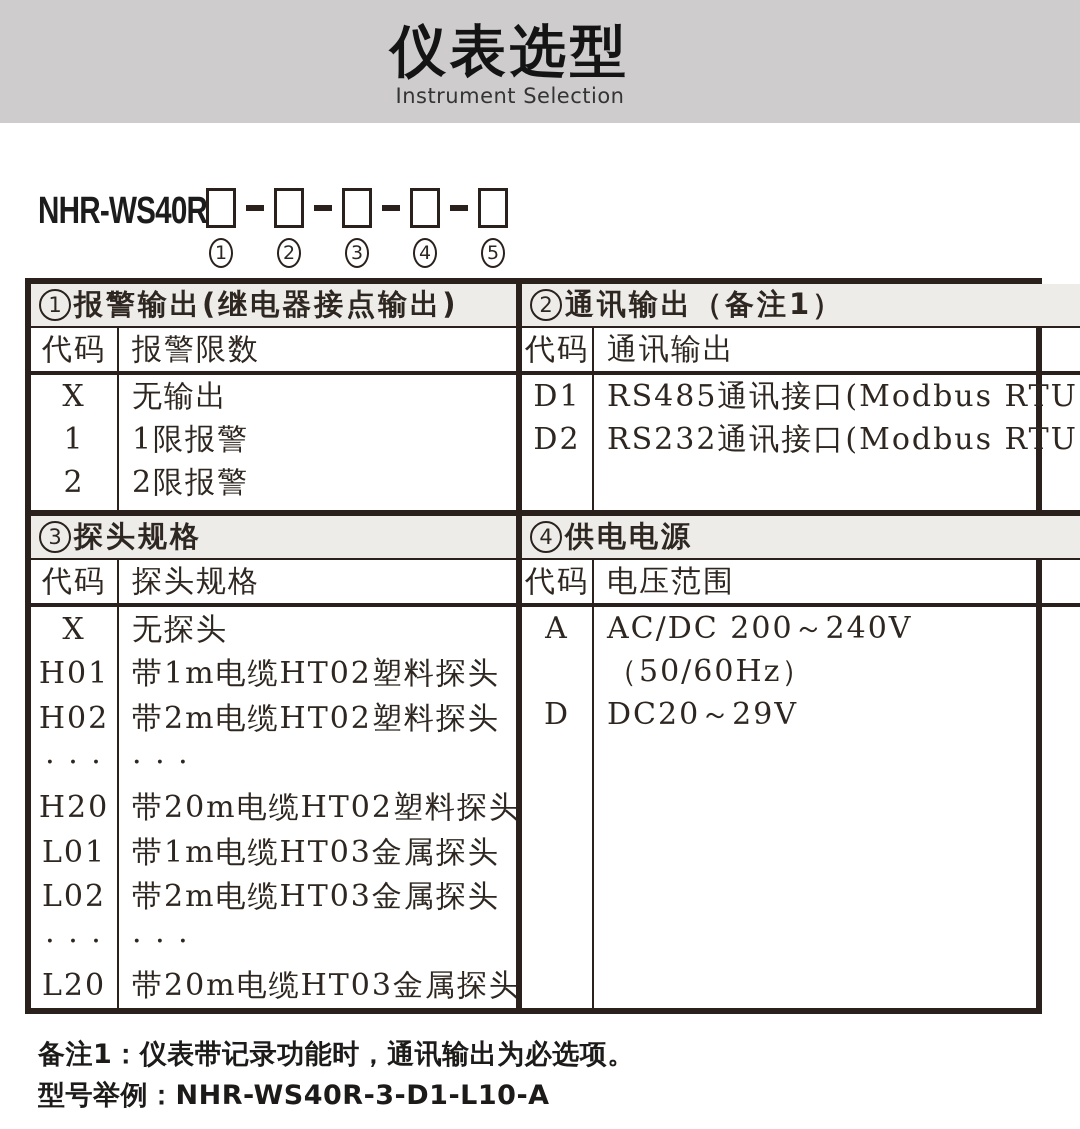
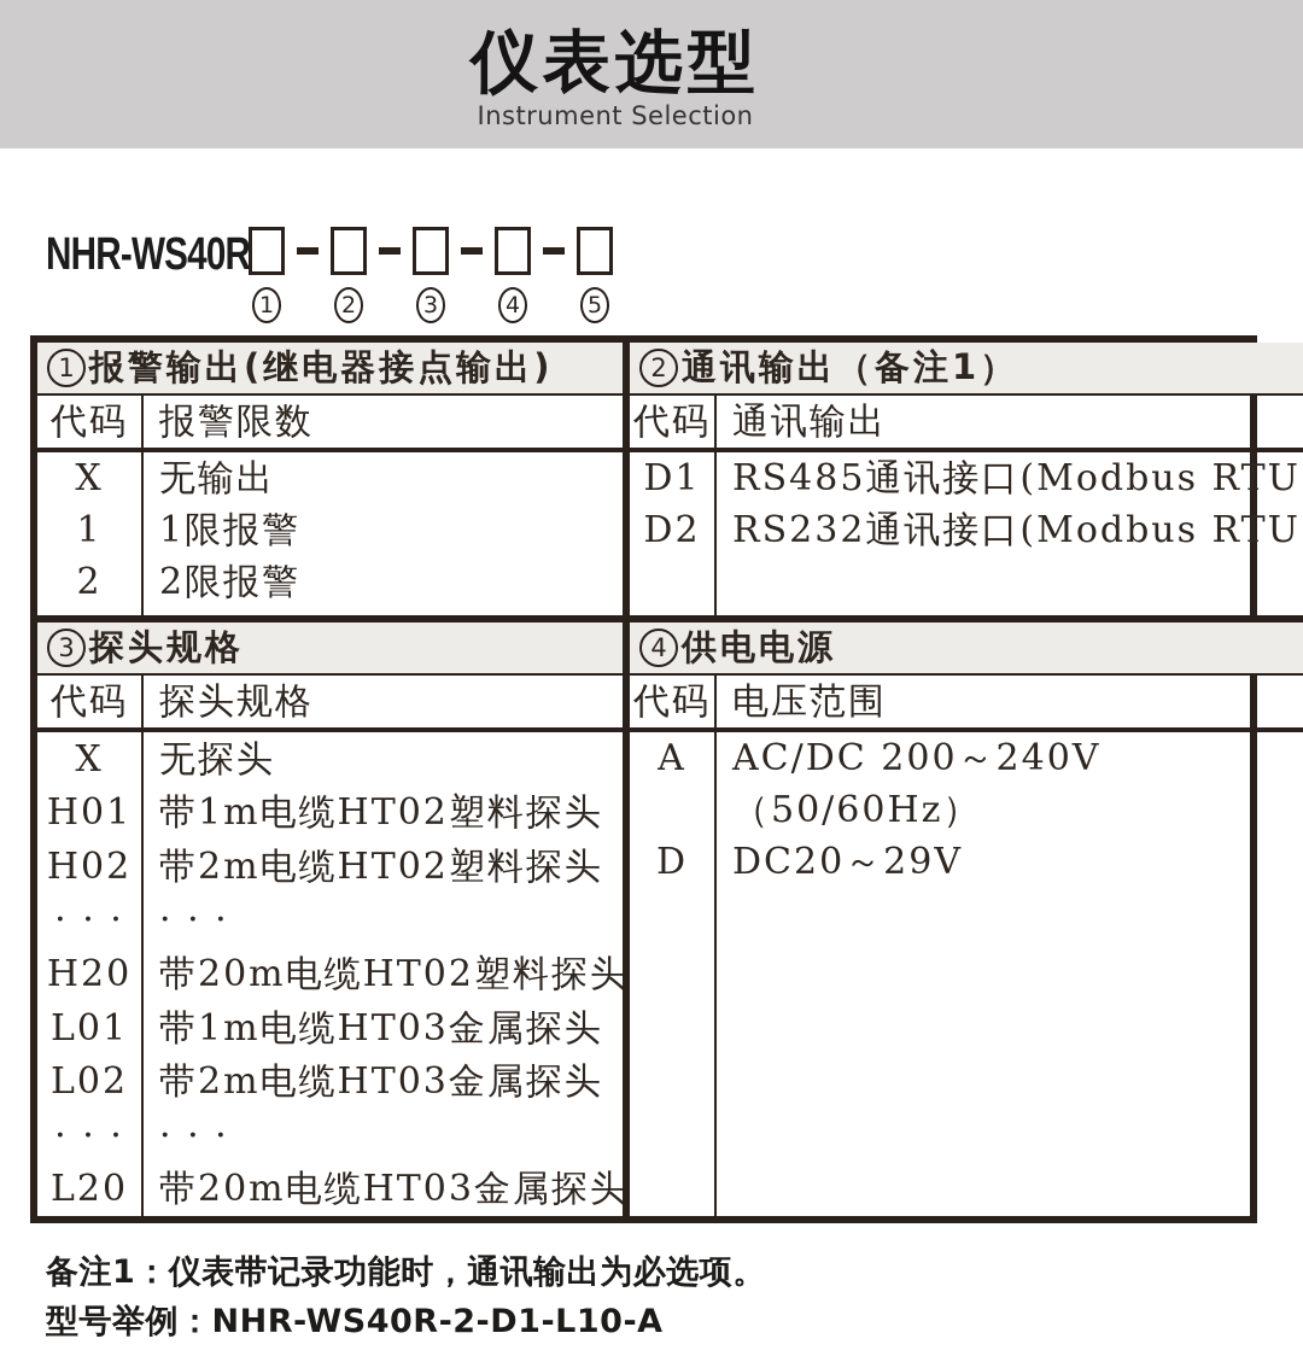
  仪表选型
  Instrument Selection
  NHR-WS40R
  1
  2
  3
  4
  5
  1
  报警输出(继电器接点输出)
  代码
  报警限数
  X
  无输出
  1
  1限报警
  2
  2限报警
  3
  探头规格
  代码
  探头规格
  X
  无探头
  H01
  带1m电缆HT02塑料探头
  H02
  带2m电缆HT02塑料探头
  · · ·
  · · ·
  H20
  带20m电缆HT02塑料探头
  L01
  带1m电缆HT03金属探头
  L02
  带2m电缆HT03金属探头
  · · ·
  · · ·
  L20
  带20m电缆HT03金属探头
  2
  通讯输出（备注1）
  代码
  通讯输出
  D1
  RS485通讯接口(Modbus RTU
  D2
  RS232通讯接口(Modbus RTU
  4
  供电电源
  代码
  电压范围
  A
  AC/DC 200～240V
  （50/60Hz）
  D
  DC20～29V
  备注1：仪表带记录功能时，通讯输出为必选项。
- 型号举例：NHR-WS40R-3-D1-L10-A
+ 型号举例：NHR-WS40R-2-D1-L10-A
